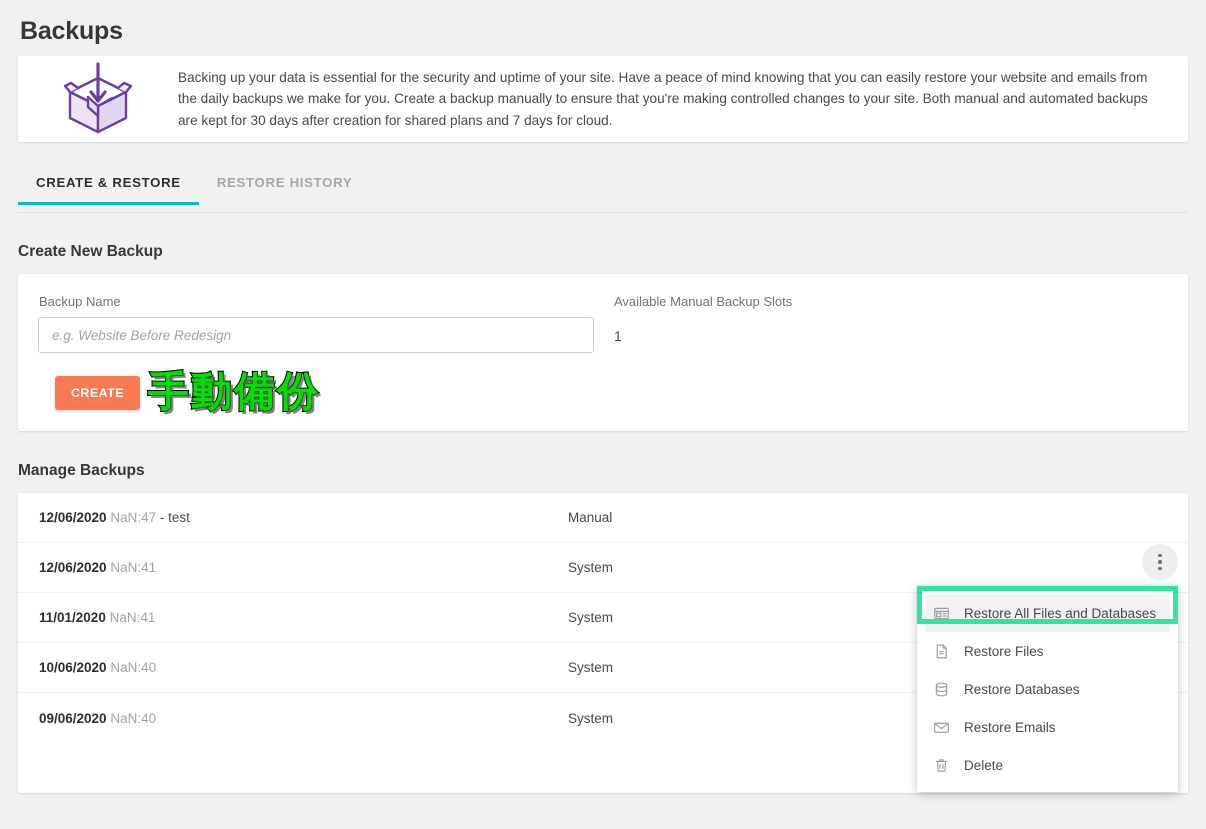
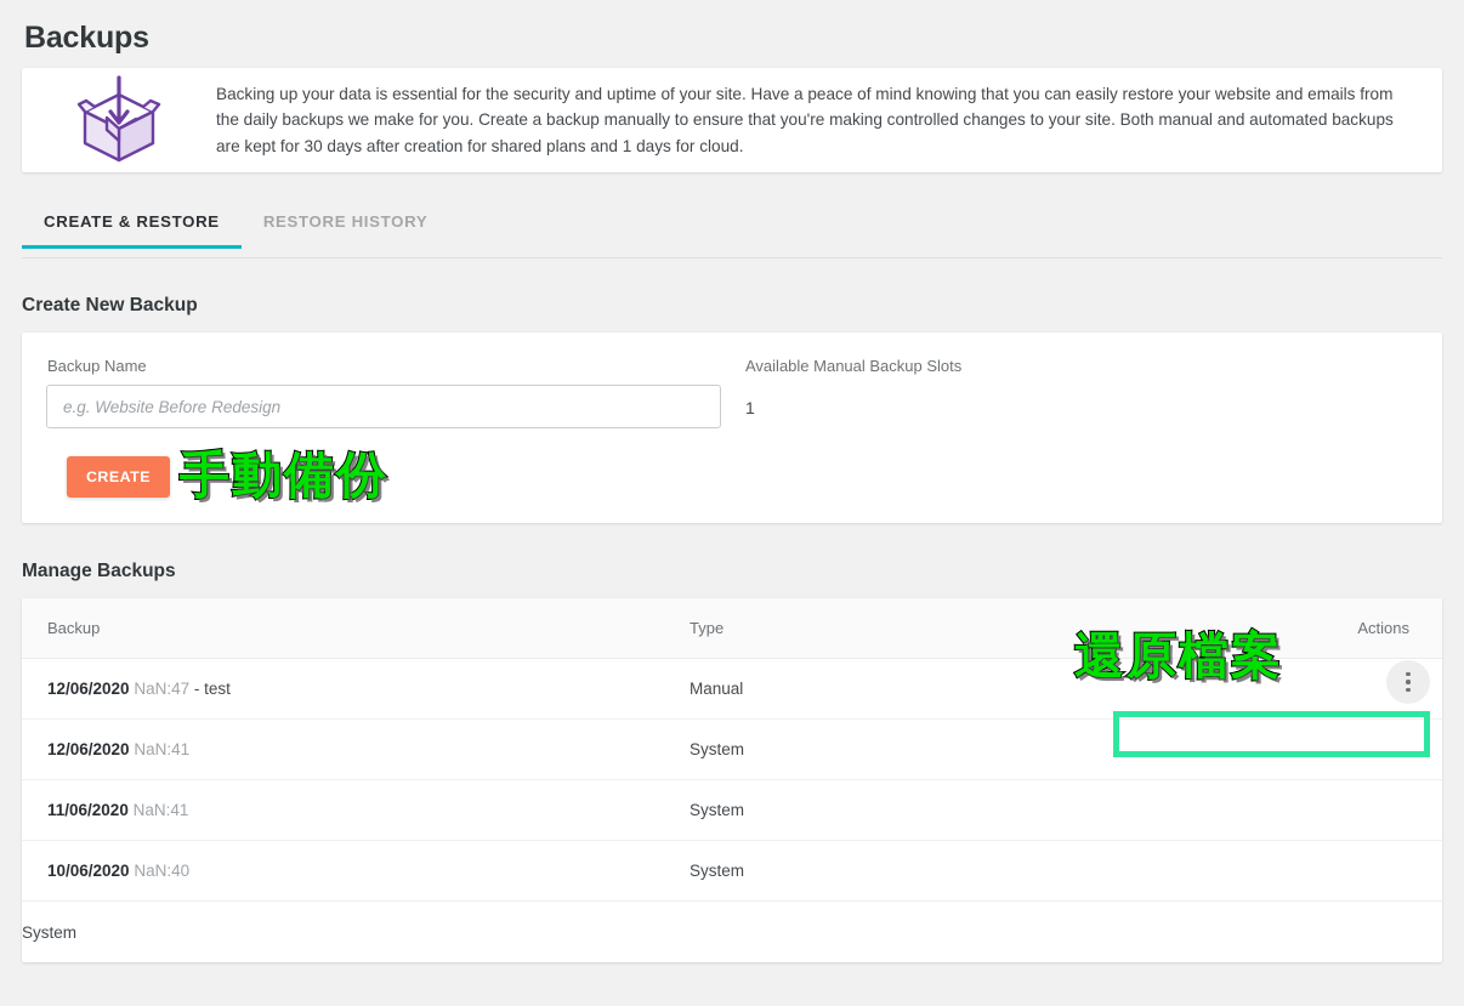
  Backups
- Backing up your data is essential for the security and uptime of your site. Have a peace of mind knowing that you can easily restore your website and emails from the daily backups we make for you. Create a backup manually to ensure that you're making controlled changes to your site. Both manual and automated backups are kept for 30 days after creation for shared plans and 7 days for cloud.
+ Backing up your data is essential for the security and uptime of your site. Have a peace of mind knowing that you can easily restore your website and emails from the daily backups we make for you. Create a backup manually to ensure that you're making controlled changes to your site. Both manual and automated backups are kept for 30 days after creation for shared plans and 1 days for cloud.
  CREATE & RESTORE
  RESTORE HISTORY
  Create New Backup
  Backup Name
  e.g. Website Before Redesign
  Available Manual Backup Slots
  1
  CREATE
  Manage Backups
+ Backup
+ Type
+ Actions
  12/06/2020 NaN:47 - test
  Manual
  12/06/2020 NaN:41
  System
- 11/01/2020 NaN:41
+ 11/06/2020 NaN:41
  System
  10/06/2020 NaN:40
  System
- 09/06/2020 NaN:40
  System
- Restore All Files and Databases
- Restore Files
- Restore Databases
- Restore Emails
- Delete
  手動備份
+ 還原檔案
